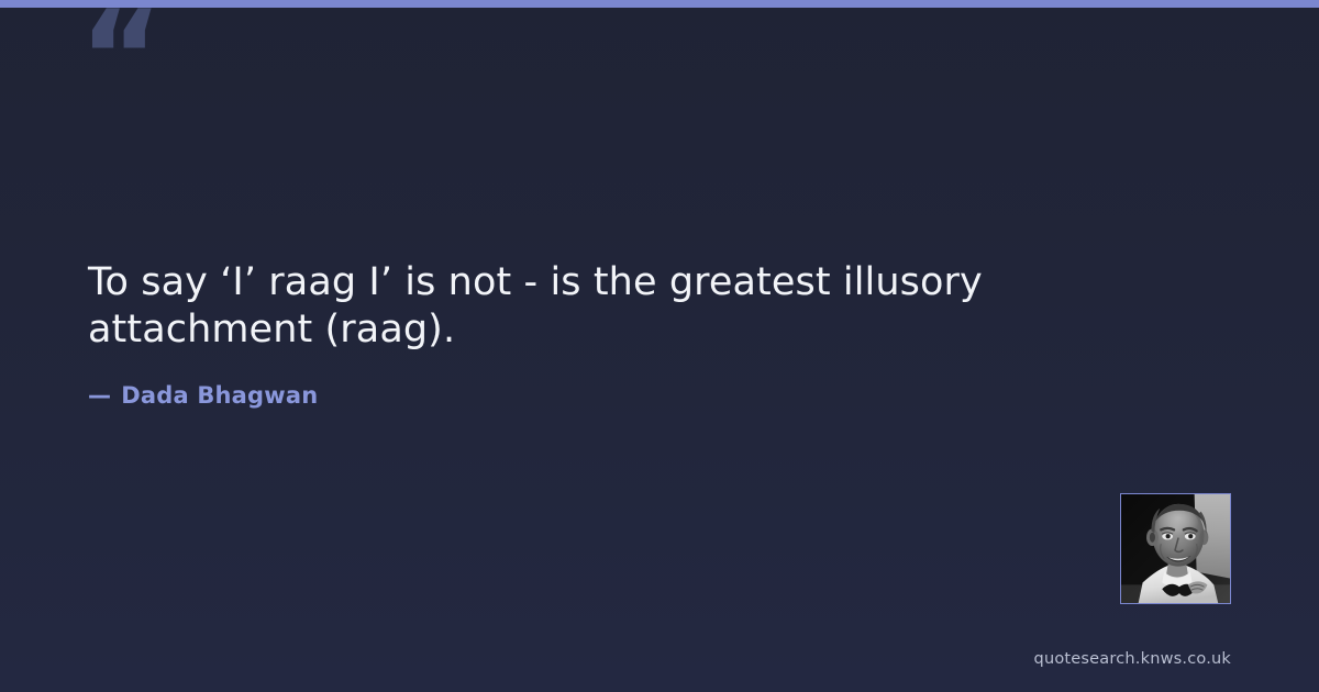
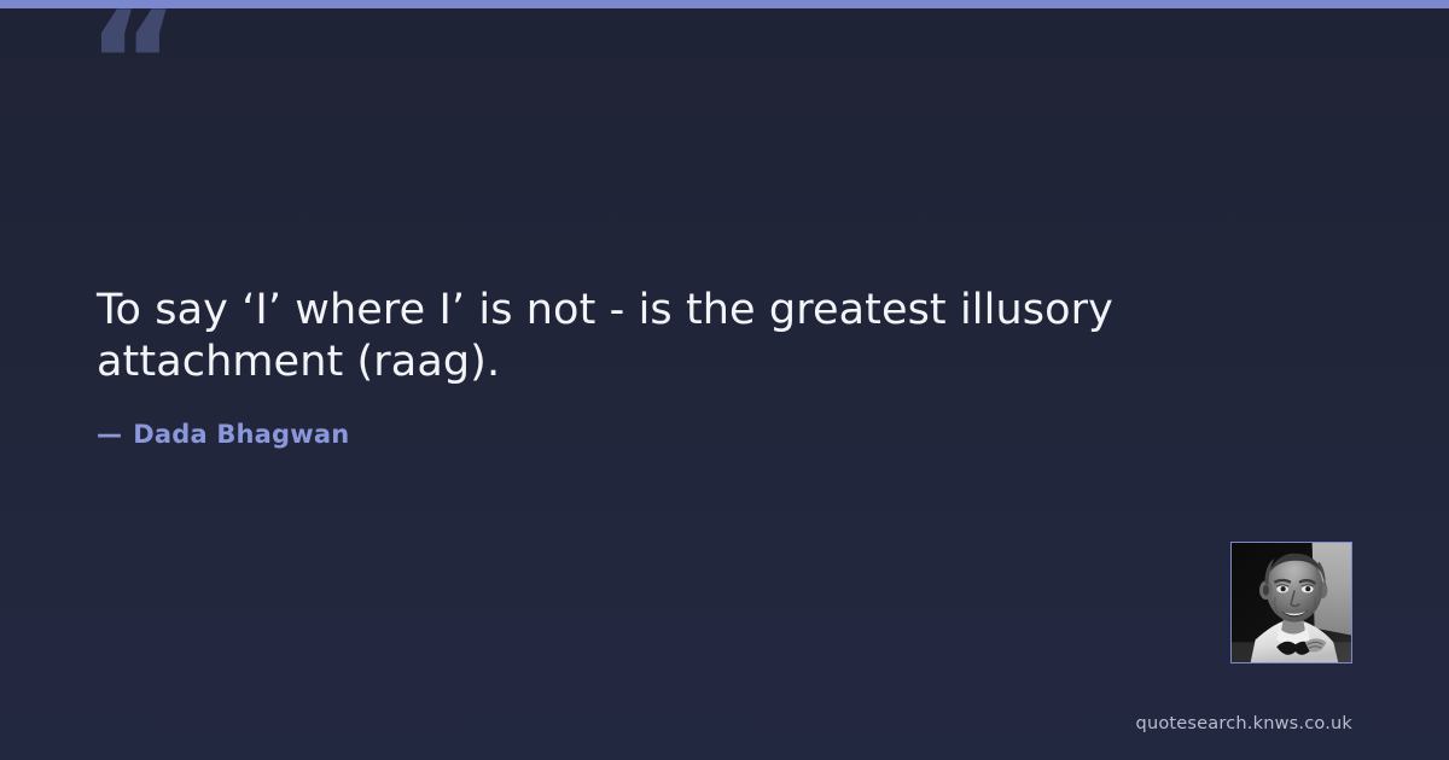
  “
- To say ‘I’ raag I’ is not - is the greatest illusory attachment (raag).
+ To say ‘I’ where I’ is not - is the greatest illusory attachment (raag).
  —
  Dada Bhagwan
  quotesearch.knws.co.uk
